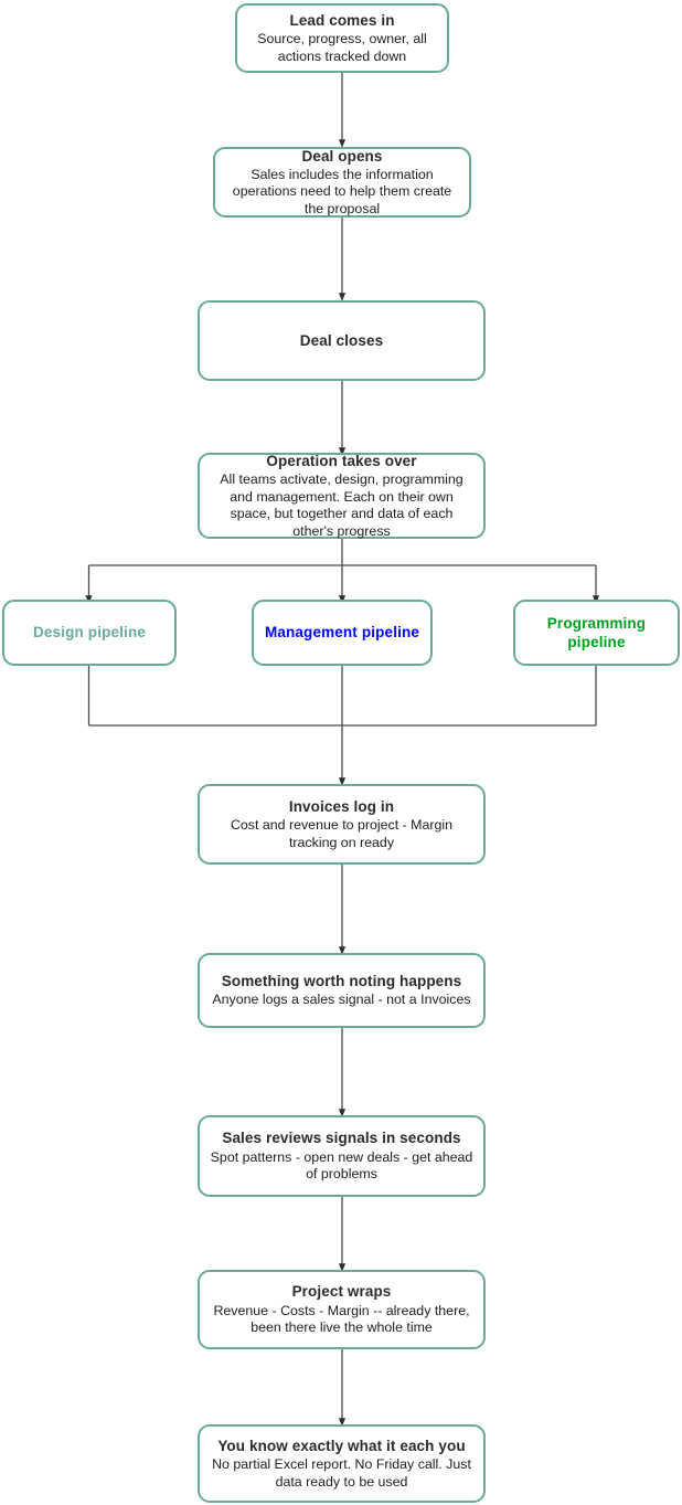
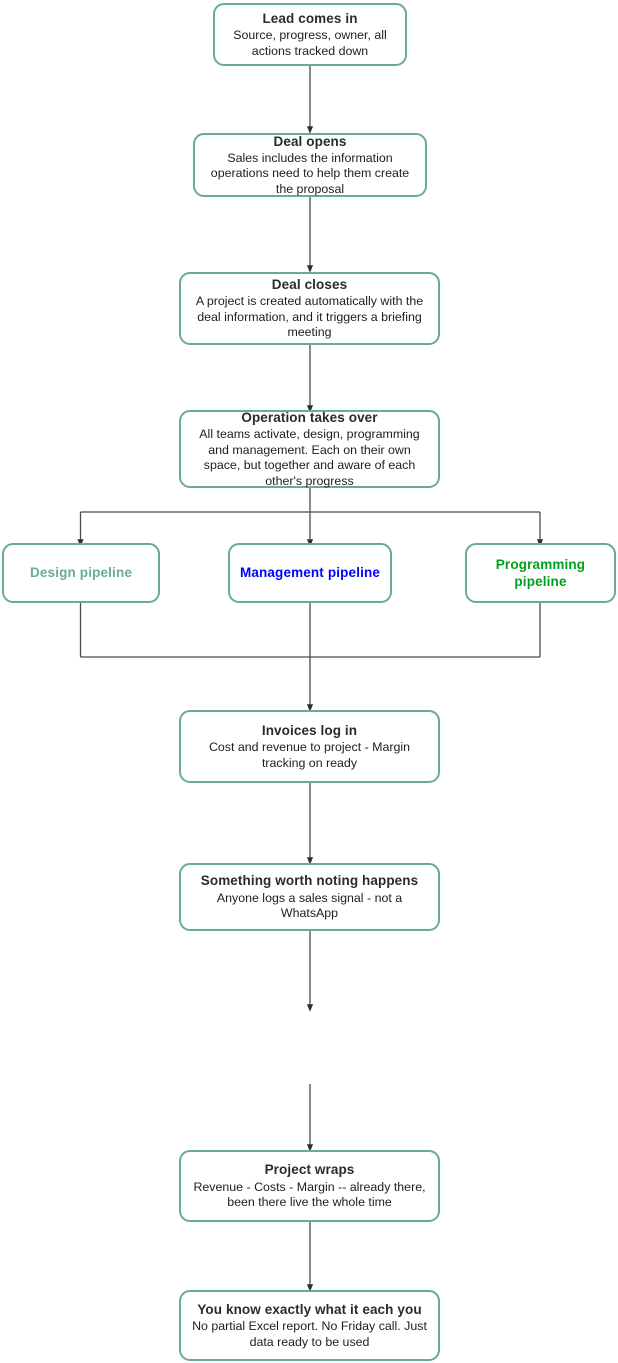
  Lead comes in
  Source, progress, owner, all actions tracked down
  Deal opens
  Sales includes the information operations need to help them create the proposal
  Deal closes
+ A project is created automatically with the deal information, and it triggers a briefing meeting
  Operation takes over
- All teams activate, design, programming and management. Each on their own space, but together and data of each other's progress
+ All teams activate, design, programming and management. Each on their own space, but together and aware of each other's progress
  Design pipeline
  Management pipeline
  Programming pipeline
  Invoices log in
  Cost and revenue to project - Margin tracking on ready
  Something worth noting happens
- Anyone logs a sales signal - not a Invoices
+ Anyone logs a sales signal - not a WhatsApp
- Sales reviews signals in seconds
- Spot patterns - open new deals - get ahead of problems
  Project wraps
  Revenue - Costs - Margin -- already there, been there live the whole time
  You know exactly what it each you
  No partial Excel report. No Friday call. Just data ready to be used
